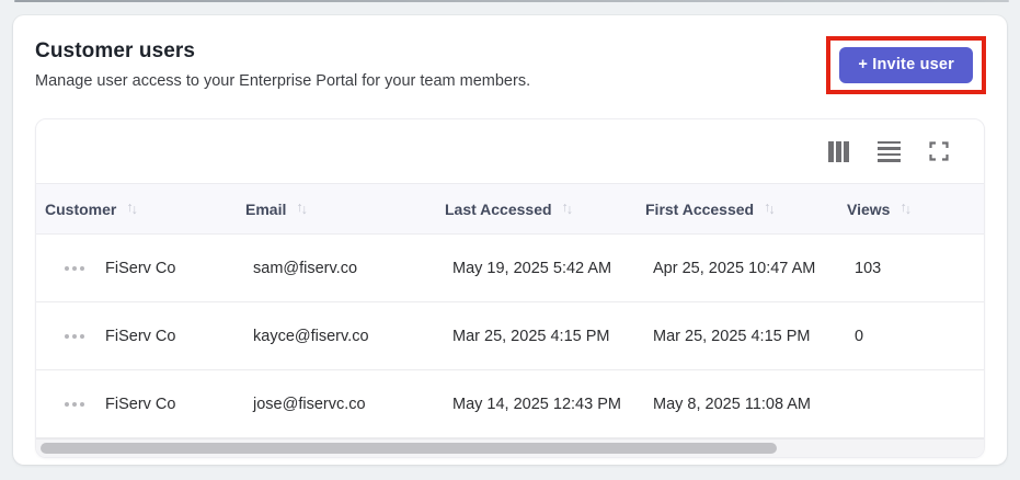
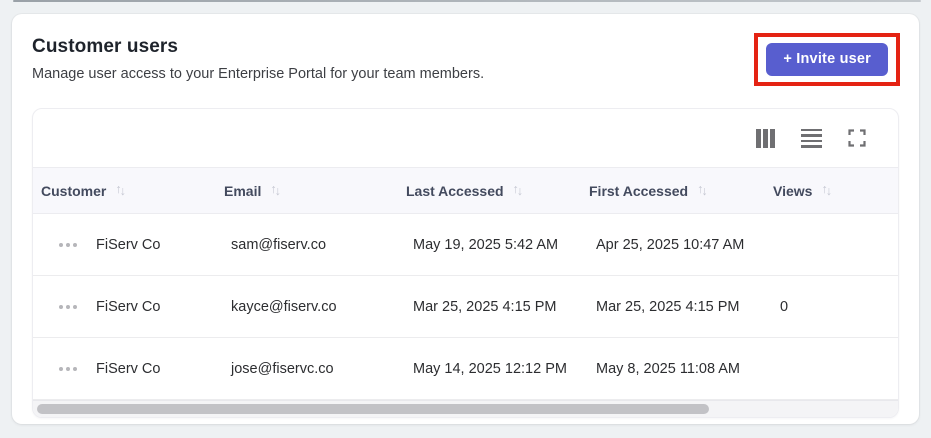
  Customer users
  Manage user access to your Enterprise Portal for your team members.
  + Invite user
  Customer
  ↑↓
  Email
  ↑↓
  Last Accessed
  ↑↓
  First Accessed
  ↑↓
  Views
  ↑↓
  FiServ Co
  sam@fiserv.co
  May 19, 2025 5:42 AM
  Apr 25, 2025 10:47 AM
- 103
  FiServ Co
  kayce@fiserv.co
  Mar 25, 2025 4:15 PM
  Mar 25, 2025 4:15 PM
  0
  FiServ Co
  jose@fiservc.co
- May 14, 2025 12:43 PM
+ May 14, 2025 12:12 PM
  May 8, 2025 11:08 AM
